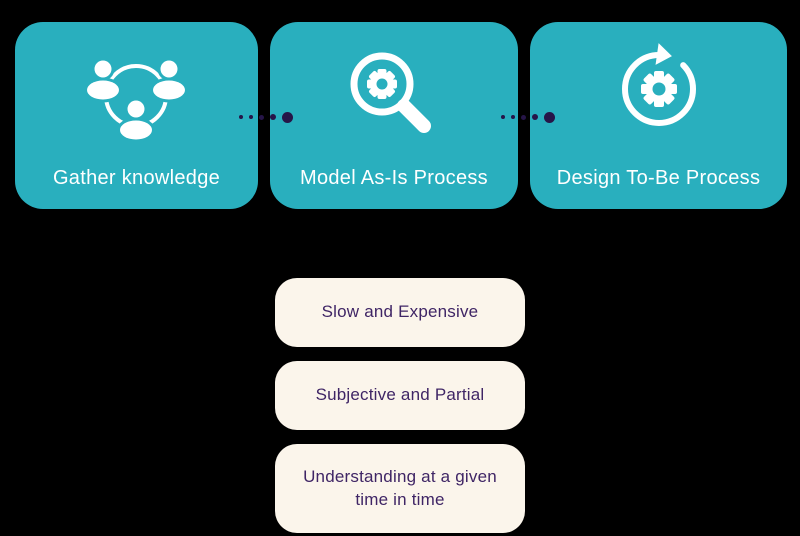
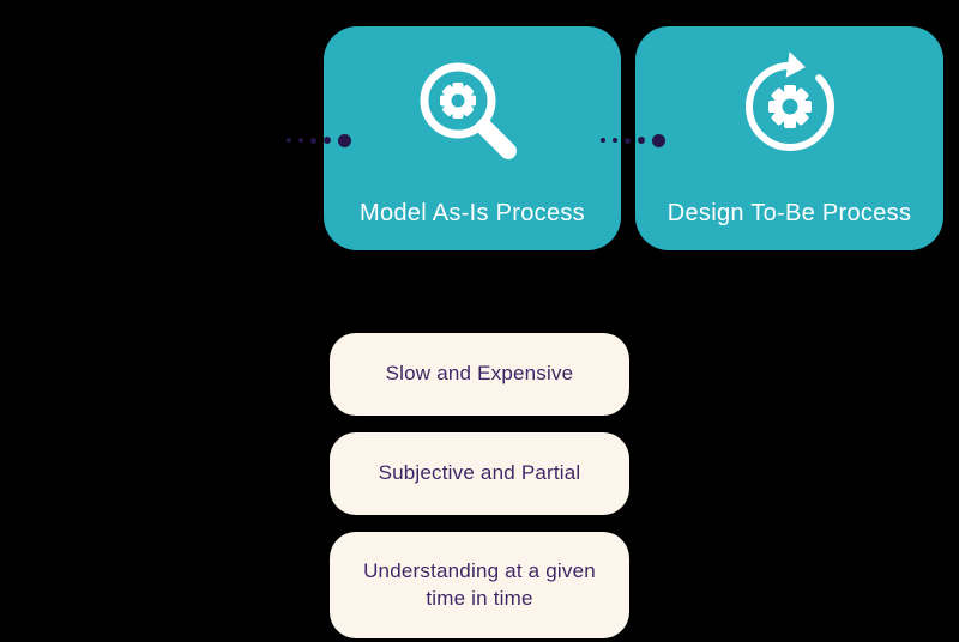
- Gather knowledge
  Model As-Is Process
  Design To-Be Process
  Slow and Expensive
  Subjective and Partial
  Understanding at a given time in time
